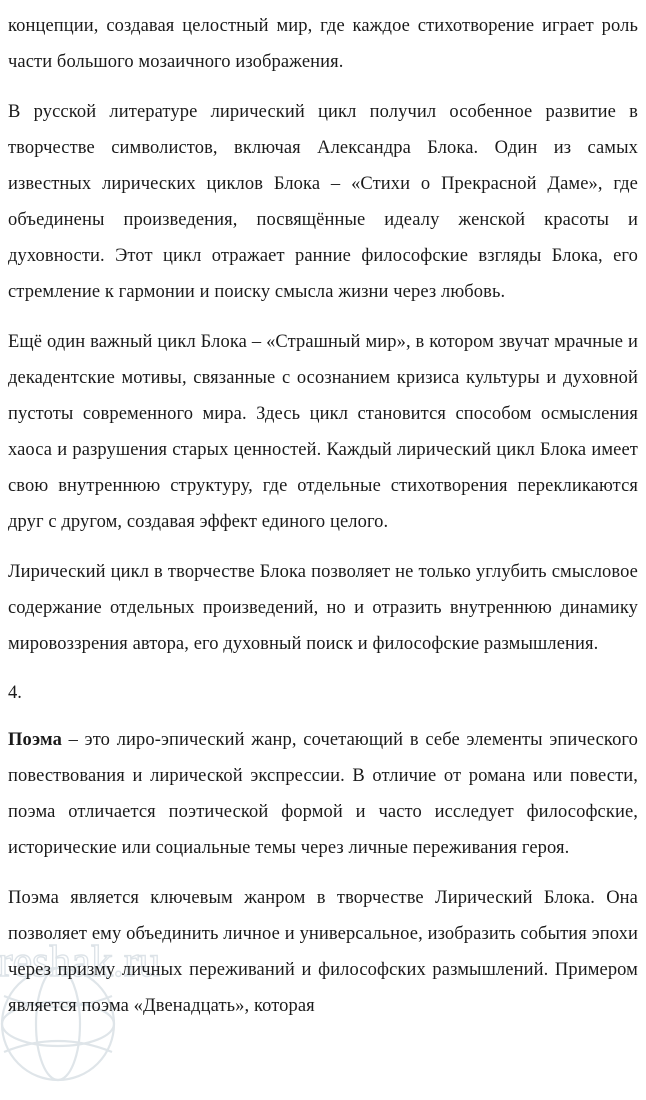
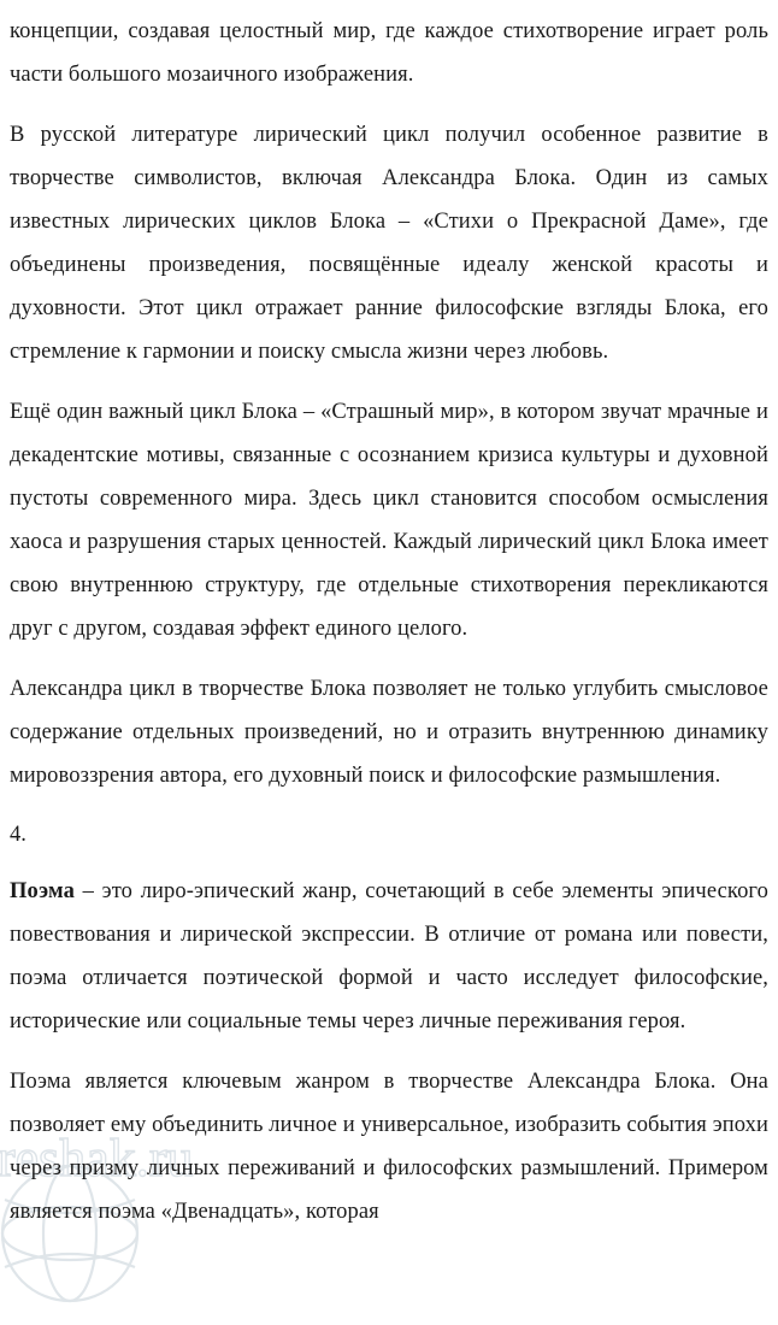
  концепции, создавая целостный мир, где каждое стихотворение играет роль части большого мозаичного изображения.
  В русской литературе лирический цикл получил особенное развитие в творчестве символистов, включая Александра Блока. Один из самых известных лирических циклов Блока – «Стихи о Прекрасной Даме», где объединены произведения, посвящённые идеалу женской красоты и духовности. Этот цикл отражает ранние философские взгляды Блока, его стремление к гармонии и поиску смысла жизни через любовь.
  Ещё один важный цикл Блока – «Страшный мир», в котором звучат мрачные и декадентские мотивы, связанные с осознанием кризиса культуры и духовной пустоты современного мира. Здесь цикл становится способом осмысления хаоса и разрушения старых ценностей. Каждый лирический цикл Блока имеет свою внутреннюю структуру, где отдельные стихотворения перекликаются друг с другом, создавая эффект единого целого.
- Лирический цикл в творчестве Блока позволяет не только углубить смысловое содержание отдельных произведений, но и отразить внутреннюю динамику мировоззрения автора, его духовный поиск и философские размышления.
+ Александра цикл в творчестве Блока позволяет не только углубить смысловое содержание отдельных произведений, но и отразить внутреннюю динамику мировоззрения автора, его духовный поиск и философские размышления.
  4.
  Поэма – это лиро-эпический жанр, сочетающий в себе элементы эпического повествования и лирической экспрессии. В отличие от романа или повести, поэма отличается поэтической формой и часто исследует философские, исторические или социальные темы через личные переживания героя.
- Поэма является ключевым жанром в творчестве Лирический Блока. Она позволяет ему объединить личное и универсальное, изобразить события эпохи через призму личных переживаний и философских размышлений. Примером является поэма «Двенадцать», которая
+ Поэма является ключевым жанром в творчестве Александра Блока. Она позволяет ему объединить личное и универсальное, изобразить события эпохи через призму личных переживаний и философских размышлений. Примером является поэма «Двенадцать», которая
  reshak.ru
